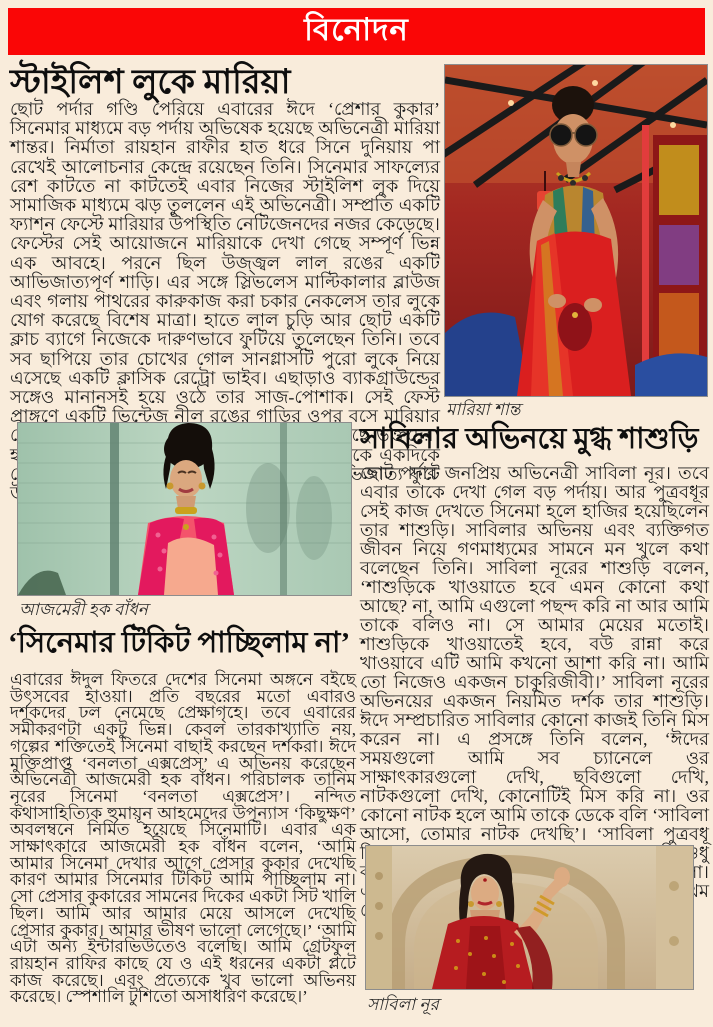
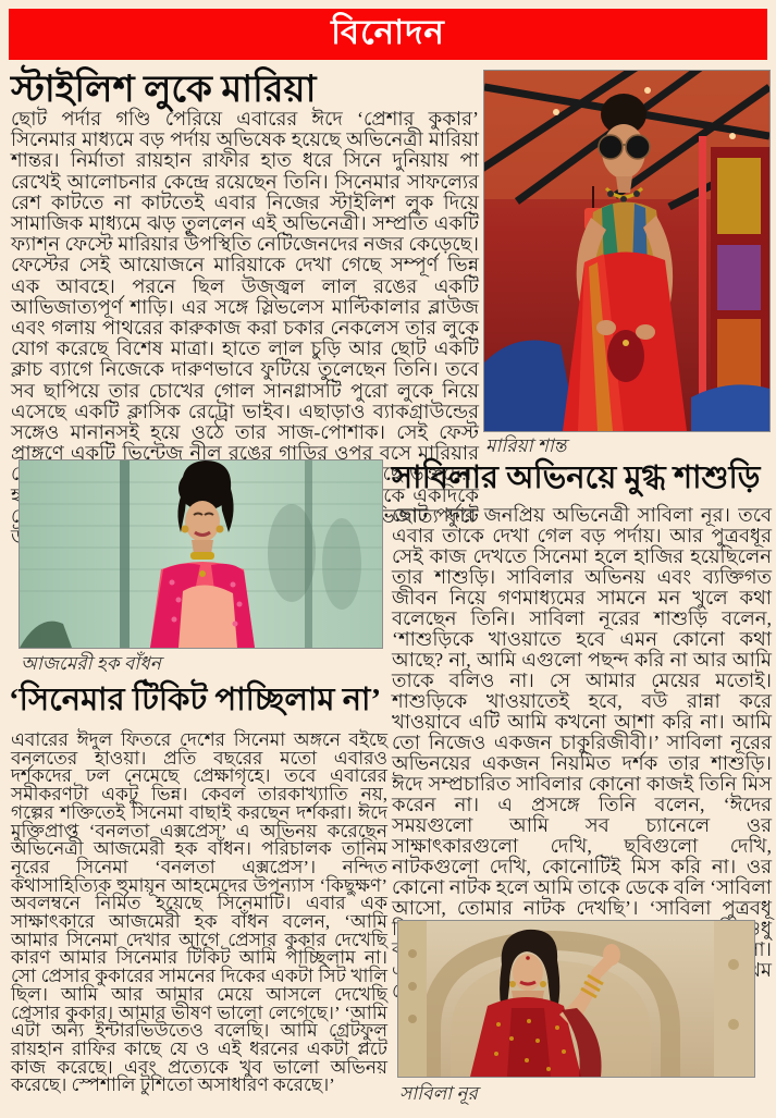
  বিনোদন
  স্টাইলিশ লুকে মারিয়া
  ছোট পর্দার গণ্ডি পেরিয়ে এবারের ঈদে ‘প্রেশার কুকার’ সিনেমার মাধ্যমে বড় পর্দায় অভিষেক হয়েছে অভিনেত্রী মারিয়া শান্তর। নির্মাতা রায়হান রাফীর হাত ধরে সিনে দুনিয়ায় পা রেখেই আলোচনার কেন্দ্রে রয়েছেন তিনি। সিনেমার সাফল্যের রেশ কাটতে না কাটতেই এবার নিজের স্টাইলিশ লুক দিয়ে সামাজিক মাধ্যমে ঝড় তুললেন এই অভিনেত্রী। সম্প্রতি একটি ফ্যাশন ফেস্টে মারিয়ার উপস্থিতি নেটিজেনদের নজর কেড়েছে। ফেস্টের সেই আয়োজনে মারিয়াকে দেখা গেছে সম্পূর্ণ ভিন্ন এক আবহে। পরনে ছিল উজ্জ্বল লাল রঙের একটি আভিজাত্যপূর্ণ শাড়ি। এর সঙ্গে স্লিভলেস মাল্টিকালার ব্লাউজ এবং গলায় পাথরের কারুকাজ করা চকার নেকলেস তার লুকে যোগ করেছে বিশেষ মাত্রা। হাতে লাল চুড়ি আর ছোট একটি ক্লাচ ব্যাগে নিজেকে দারুণভাবে ফুটিয়ে তুলেছেন তিনি। তবে সব ছাপিয়ে তার চোখের গোল সানগ্লাসটি পুরো লুকে নিয়ে এসেছে একটি ক্লাসিক রেট্রো ভাইব। এছাড়াও ব্যাকগ্রাউন্ডের সঙ্গেও মানানসই হয়ে ওঠে তার সাজ-পোশাক। সেই ফেস্ট প্রাঙ্গণে একটি ভিন্টেজ নীল রঙের গাড়ির ওপর বসে মারিয়ার ছে ভক্তদের। কে একদিকে ভিজাত্য ফুটে
  মারিয়া শান্ত
  সাবিলার অভিনয়ে মুগ্ধ শাশুড়ি
  ছোট পর্দার জনপ্রিয় অভিনেত্রী সাবিলা নূর। তবে এবার তাকে দেখা গেল বড় পর্দায়। আর পুত্রবধূর সেই কাজ দেখতে সিনেমা হলে হাজির হয়েছিলেন তার শাশুড়ি। সাবিলার অভিনয় এবং ব্যক্তিগত জীবন নিয়ে গণমাধ্যমের সামনে মন খুলে কথা বলেছেন তিনি। সাবিলা নূরের শাশুড়ি বলেন, ‘শাশুড়িকে খাওয়াতে হবে এমন কোনো কথা আছে? না, আমি এগুলো পছন্দ করি না আর আমি তাকে বলিও না। সে আমার মেয়ের মতোই। শাশুড়িকে খাওয়াতেই হবে, বউ রান্না করে খাওয়াবে এটি আমি কখনো আশা করি না। আমি তো নিজেও একজন চাকুরিজীবী।’ সাবিলা নূরের অভিনয়ের একজন নিয়মিত দর্শক তার শাশুড়ি। ঈদে সম্প্রচারিত সাবিলার কোনো কাজই তিনি মিস করেন না। এ প্রসঙ্গে তিনি বলেন, ‘ঈদের সময়গুলো আমি সব চ্যানেলে ওর সাক্ষাৎকারগুলো দেখি, ছবিগুলো দেখি, নাটকগুলো দেখি, কোনোটিই মিস করি না। ওর কোনো নাটক হলে আমি তাকে ডেকে বলি ‘সাবিলা আসো, তোমার নাটক দেখছি’। ‘সাবিলা পুত্রবধূ ধু । ম
  সাবিলা নূর
  আজমেরী হক বাঁধন
  ‘সিনেমার টিকিট পাচ্ছিলাম না’
- এবারের ঈদুল ফিতরে দেশের সিনেমা অঙ্গনে বইছে উৎসবের হাওয়া। প্রতি বছরের মতো এবারও দর্শকদের ঢল নেমেছে প্রেক্ষাগৃহে। তবে এবারের সমীকরণটা একটু ভিন্ন। কেবল তারকাখ্যাতি নয়, গল্পের শক্তিতেই সিনেমা বাছাই করছেন দর্শকরা। ঈদে মুক্তিপ্রাপ্ত ‘বনলতা এক্সপ্রেস’ এ অভিনয় করেছেন অভিনেত্রী আজমেরী হক বাঁধন। পরিচালক তানিম নূরের সিনেমা ‘বনলতা এক্সপ্রেস’। নন্দিত কথাসাহিত্যিক হুমায়ূন আহমেদের উপন্যাস ‘কিছুক্ষণ’ অবলম্বনে নির্মিত হয়েছে সিনেমাটি। এবার এক সাক্ষাৎকারে আজমেরী হক বাঁধন বলেন, ‘আমি আমার সিনেমা দেখার আগে প্রেসার কুকার দেখেছি কারণ আমার সিনেমার টিকিট আমি পাচ্ছিলাম না। সো প্রেসার কুকারের সামনের দিকের একটা সিট খালি ছিল। আমি আর আমার মেয়ে আসলে দেখেছি প্রেসার কুকার। আমার ভীষণ ভালো লেগেছে।’ ‘আমি এটা অন্য ইন্টারভিউতেও বলেছি। আমি গ্রেটফুল রায়হান রাফির কাছে যে ও এই ধরনের একটা প্লটে কাজ করেছে। এবং প্রত্যেকে খুব ভালো অভিনয় করেছে। স্পেশালি টুশিতো অসাধারণ করেছে।’
+ এবারের ঈদুল ফিতরে দেশের সিনেমা অঙ্গনে বইছে বনলতের হাওয়া। প্রতি বছরের মতো এবারও দর্শকদের ঢল নেমেছে প্রেক্ষাগৃহে। তবে এবারের সমীকরণটা একটু ভিন্ন। কেবল তারকাখ্যাতি নয়, গল্পের শক্তিতেই সিনেমা বাছাই করছেন দর্শকরা। ঈদে মুক্তিপ্রাপ্ত ‘বনলতা এক্সপ্রেস’ এ অভিনয় করেছেন অভিনেত্রী আজমেরী হক বাঁধন। পরিচালক তানিম নূরের সিনেমা ‘বনলতা এক্সপ্রেস’। নন্দিত কথাসাহিত্যিক হুমায়ূন আহমেদের উপন্যাস ‘কিছুক্ষণ’ অবলম্বনে নির্মিত হয়েছে সিনেমাটি। এবার এক সাক্ষাৎকারে আজমেরী হক বাঁধন বলেন, ‘আমি আমার সিনেমা দেখার আগে প্রেসার কুকার দেখেছি কারণ আমার সিনেমার টিকিট আমি পাচ্ছিলাম না। সো প্রেসার কুকারের সামনের দিকের একটা সিট খালি ছিল। আমি আর আমার মেয়ে আসলে দেখেছি প্রেসার কুকার। আমার ভীষণ ভালো লেগেছে।’ ‘আমি এটা অন্য ইন্টারভিউতেও বলেছি। আমি গ্রেটফুল রায়হান রাফির কাছে যে ও এই ধরনের একটা প্লটে কাজ করেছে। এবং প্রত্যেকে খুব ভালো অভিনয় করেছে। স্পেশালি টুশিতো অসাধারণ করেছে।’
